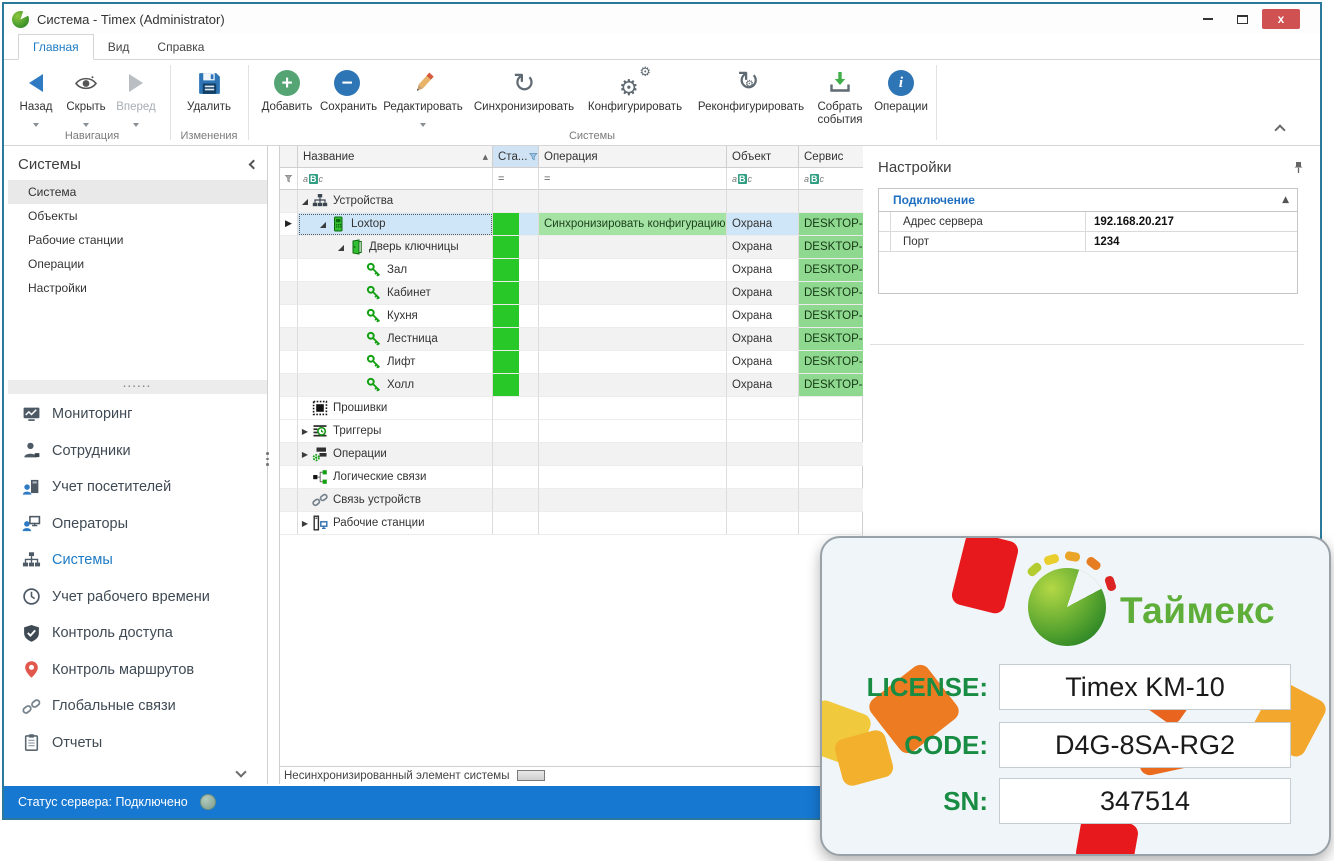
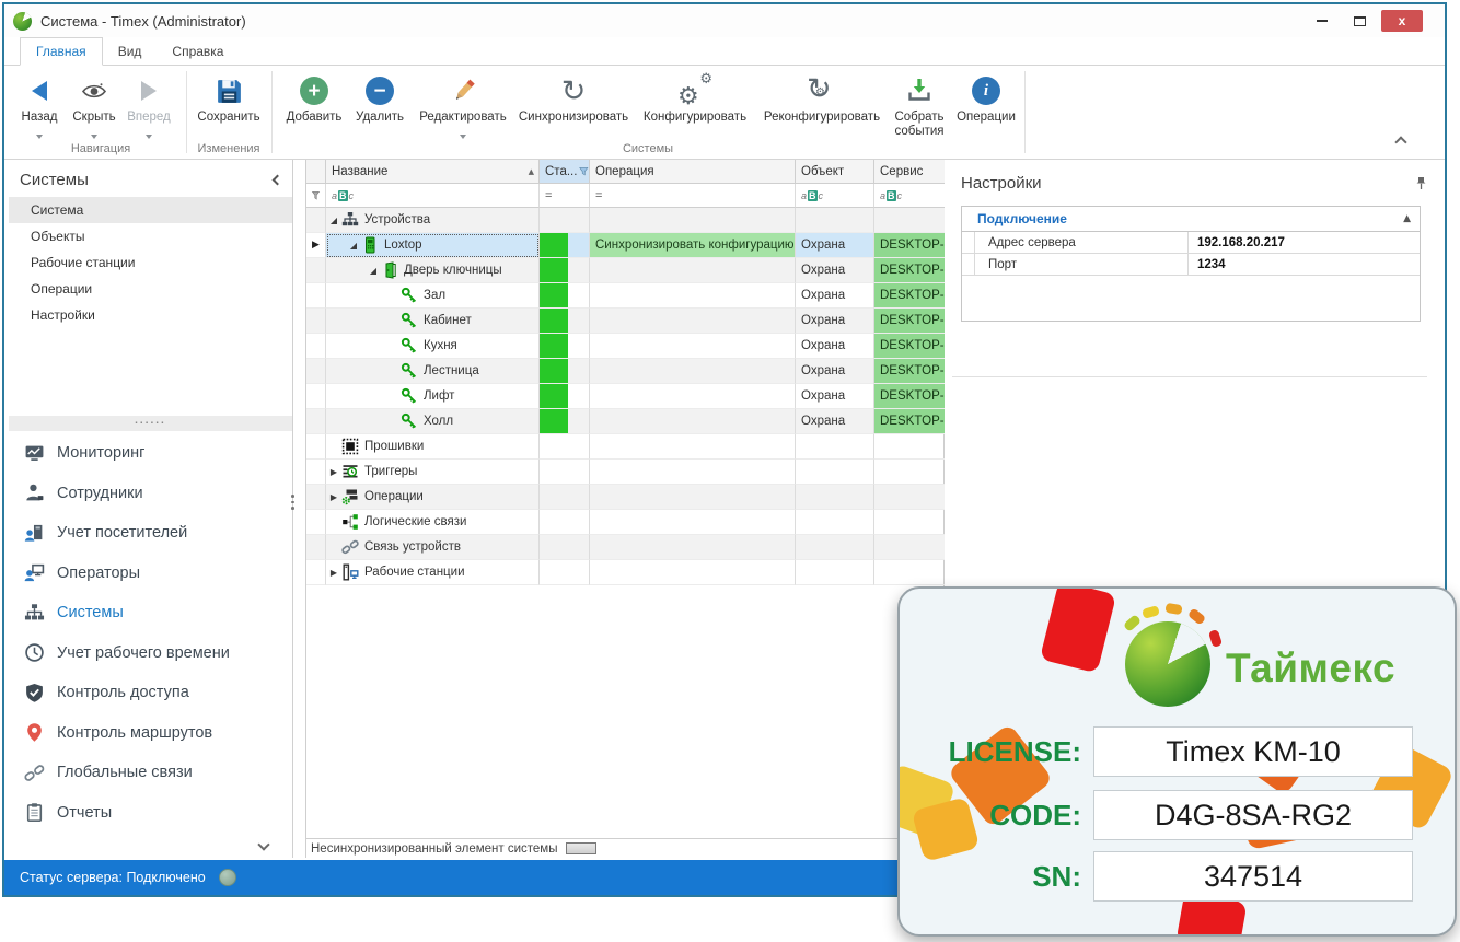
  Система - Timex (Administrator)
  x
  Главная
  Вид
  Справка
  Назад
  Скрыть
  Вперед
- Удалить
+ Сохранить
  +
  Добавить
  −
- Сохранить
+ Удалить
  Редактировать
  ↻
  Синхронизировать
  ⚙
  ⚙
  Конфигурировать
  ↻
  ⚙
  Реконфигурировать
  Собрать события
  i
  Операции
  Навигация
  Изменения
  Системы
  Системы
  Система
  Объекты
  Рабочие станции
  Операции
  Настройки
  ......
  Мониторинг
  Сотрудники
  Учет посетителей
  Операторы
  Системы
  Учет рабочего времени
  Контроль доступа
  Контроль маршрутов
  Глобальные связи
  Отчеты
  Название
  ▲
  Ста...
  Операция
  Объект
  Сервис
  a
  B
  c
  =
  =
  a
  B
  c
  a
  B
  c
  ◢
  Устройства
  ▶
  ◢
  Loxtop
  Синхронизировать конфигурацию
  Охрана
  DESKTOP-
  ◢
  Дверь ключницы
  Охрана
  DESKTOP-
  Зал
  Охрана
  DESKTOP-
  Кабинет
  Охрана
  DESKTOP-
  Кухня
  Охрана
  DESKTOP-
  Лестница
  Охрана
  DESKTOP-
  Лифт
  Охрана
  DESKTOP-
  Холл
  Охрана
  DESKTOP-
  Прошивки
  ▶
  Триггеры
  ▶
  Операции
  Логические связи
  Связь устройств
  ▶
  Рабочие станции
  Несинхронизированный элемент системы
  Настройки
  Подключение
  ▲
  Адрес сервера
  192.168.20.217
  Порт
  1234
  Статус сервера: Подключено
  Таймекс
  LICENSE:
  Timex KM-10
  CODE:
  D4G-8SA-RG2
  SN:
  347514
